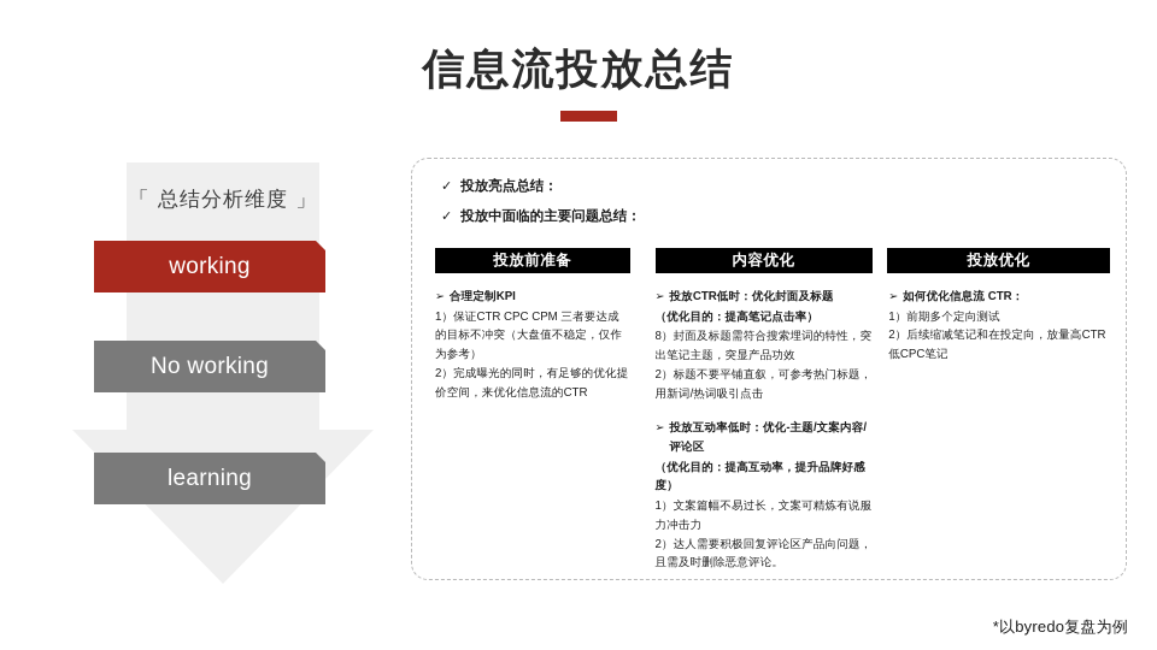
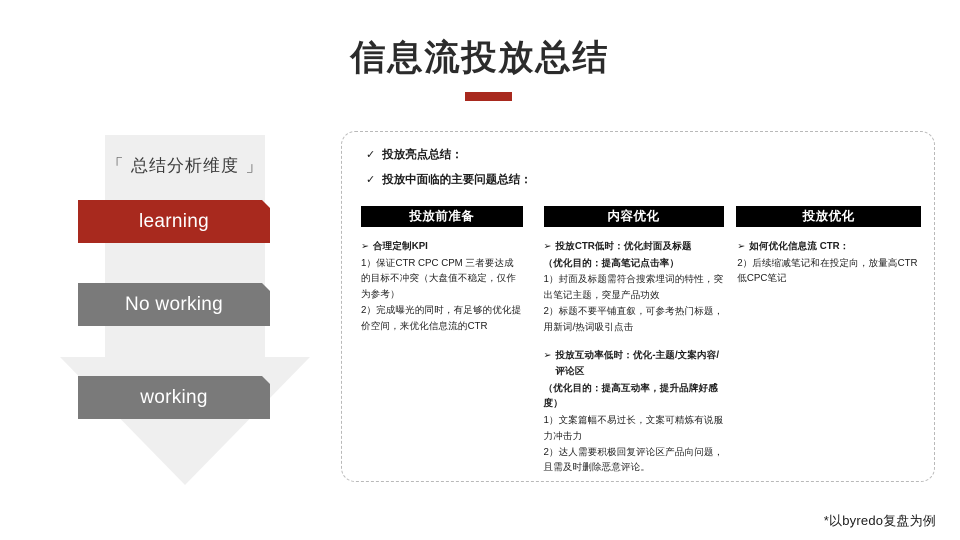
  信息流投放总结
  「 总结分析维度 」
- working
+ learning
  No working
- learning
+ working
  ✓
  投放亮点总结：
  ✓
  投放中面临的主要问题总结：
  投放前准备
  ➢
  合理定制KPI
  1）保证CTR CPC CPM 三者要达成的目标不冲突（大盘值不稳定，仅作为参考）
  2）完成曝光的同时，有足够的优化提价空间，来优化信息流的CTR
  内容优化
  ➢
  投放CTR低时：优化封面及标题
  （优化目的：提高笔记点击率）
- 8）封面及标题需符合搜索埋词的特性，突出笔记主题，突显产品功效
+ 1）封面及标题需符合搜索埋词的特性，突出笔记主题，突显产品功效
  2）标题不要平铺直叙，可参考热门标题，用新词/热词吸引点击
  ➢
  投放互动率低时：优化-主题/文案内容/评论区
  （优化目的：提高互动率，提升品牌好感度）
  1）文案篇幅不易过长，文案可精炼有说服力冲击力
  2）达人需要积极回复评论区产品向问题，且需及时删除恶意评论。
  投放优化
  ➢
  如何优化信息流 CTR：
- 1）前期多个定向测试
  2）后续缩减笔记和在投定向，放量高CTR低CPC笔记
  *以byredo复盘为例
